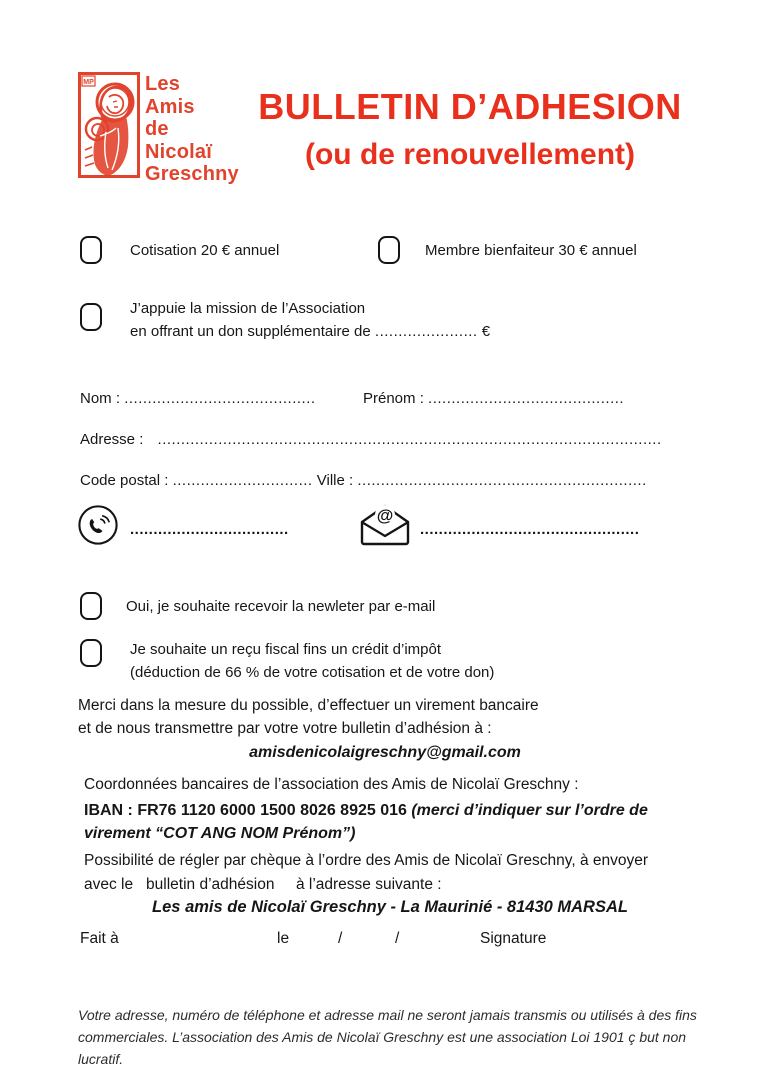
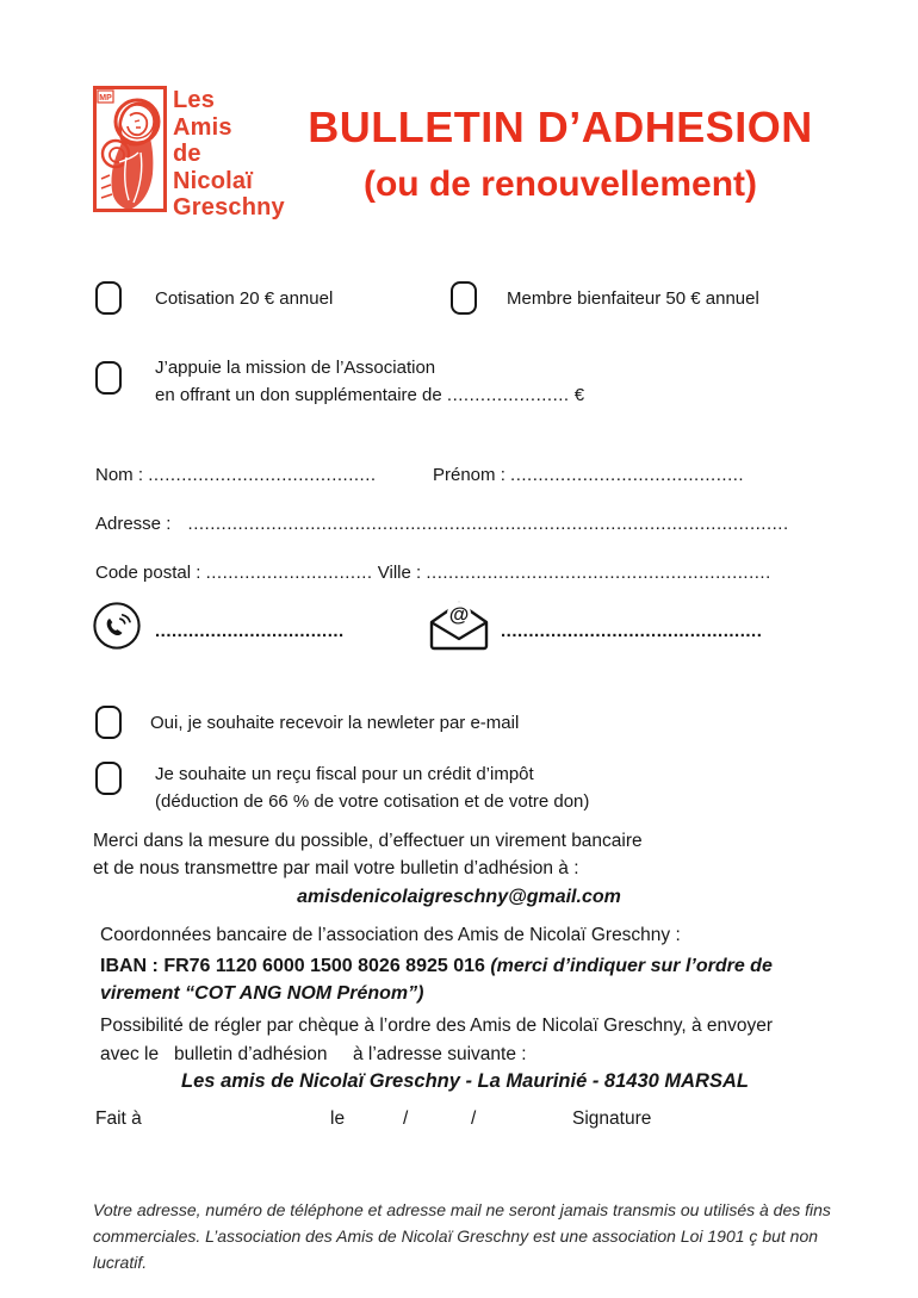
  Les
  Amis
  de
  Nicolaï
  Greschny
  BULLETIN D’ADHESION
  (ou de renouvellement)
  Cotisation 20 € annuel
- Membre bienfaiteur 30 € annuel
+ Membre bienfaiteur 50 € annuel
  J’appuie la mission de l’Association
  en offrant un don supplémentaire de ...................... €
  Nom : .........................................
  Prénom : ..........................................
  Adresse : ............................................................................................................
  Code postal : .............................. Ville : ..............................................................
  ..................................
  @
  ...............................................
  Oui, je souhaite recevoir la newleter par e-mail
- Je souhaite un reçu fiscal fins un crédit d’impôt
+ Je souhaite un reçu fiscal pour un crédit d’impôt
  (déduction de 66 % de votre cotisation et de votre don)
  Merci dans la mesure du possible, d’effectuer un virement bancaire
- et de nous transmettre par votre votre bulletin d’adhésion à :
+ et de nous transmettre par mail votre bulletin d’adhésion à :
  amisdenicolaigreschny@gmail.com
- Coordonnées bancaires de l’association des Amis de Nicolaï Greschny :
+ Coordonnées bancaire de l’association des Amis de Nicolaï Greschny :
  IBAN : FR76 1120 6000 1500 8026 8925 016 (merci d’indiquer sur l’ordre de virement “COT ANG NOM Prénom”)
  Possibilité de régler par chèque à l’ordre des Amis de Nicolaï Greschny, à envoyer
  avec le bulletin d’adhésion à l’adresse suivante :
  Les amis de Nicolaï Greschny - La Maurinié - 81430 MARSAL
  Fait à
  le
  /
  /
  Signature
  Votre adresse, numéro de téléphone et adresse mail ne seront jamais transmis ou utilisés à des fins
  commerciales. L’association des Amis de Nicolaï Greschny est une association Loi 1901 ç but non lucratif.
